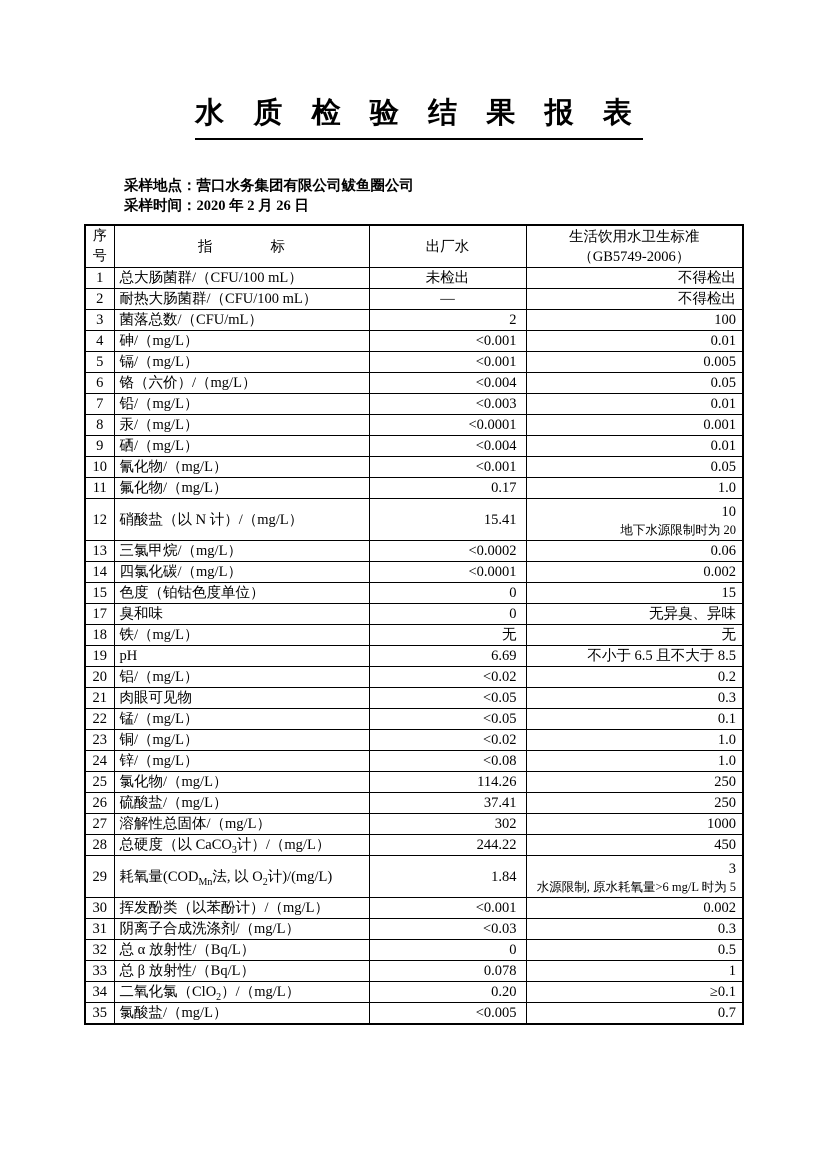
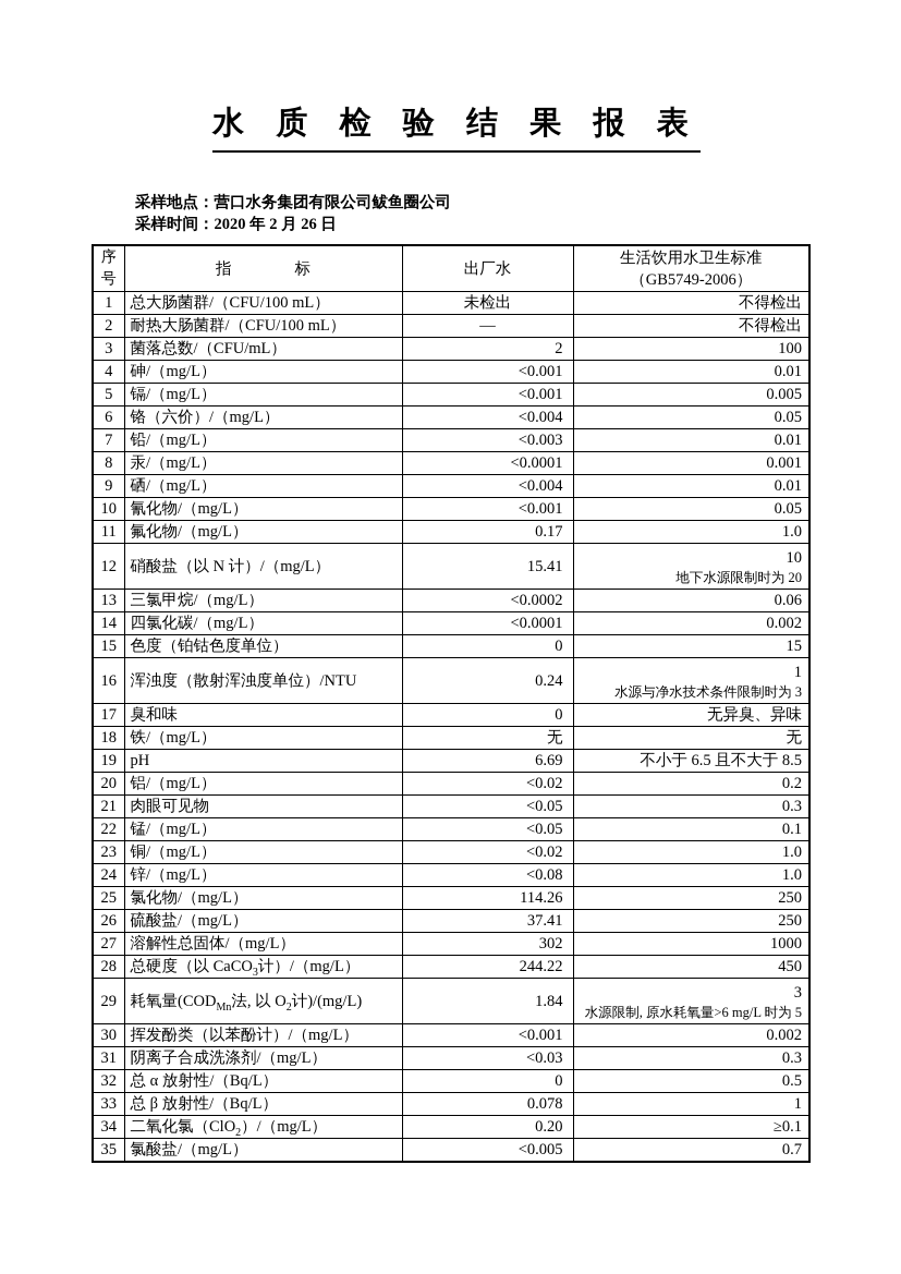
  水 质 检 验 结 果 报 表
  采样地点：营口水务集团有限公司鲅鱼圈公司
  采样时间：2020 年 2 月 26 日
  序号	指 标	出厂水	生活饮用水卫生标准 （GB5749-2006）
  1	总大肠菌群/（CFU/100 mL）	未检出	不得检出
  2	耐热大肠菌群/（CFU/100 mL）	—	不得检出
  3	菌落总数/（CFU/mL）	2	100
  4	砷/（mg/L）	<0.001	0.01
  5	镉/（mg/L）	<0.001	0.005
  6	铬（六价）/（mg/L）	<0.004	0.05
  7	铅/（mg/L）	<0.003	0.01
  8	汞/（mg/L）	<0.0001	0.001
  9	硒/（mg/L）	<0.004	0.01
  10	氰化物/（mg/L）	<0.001	0.05
  11	氟化物/（mg/L）	0.17	1.0
  12	硝酸盐（以 N 计）/（mg/L）	15.41	10地下水源限制时为 20
  13	三氯甲烷/（mg/L）	<0.0002	0.06
  14	四氯化碳/（mg/L）	<0.0001	0.002
  15	色度（铂钴色度单位）	0	15
+ 16	浑浊度（散射浑浊度单位）/NTU	0.24	1水源与净水技术条件限制时为 3
  17	臭和味	0	无异臭、异味
  18	铁/（mg/L）	无	无
  19	pH	6.69	不小于 6.5 且不大于 8.5
  20	铝/（mg/L）	<0.02	0.2
  21	肉眼可见物	<0.05	0.3
  22	锰/（mg/L）	<0.05	0.1
  23	铜/（mg/L）	<0.02	1.0
  24	锌/（mg/L）	<0.08	1.0
  25	氯化物/（mg/L）	114.26	250
  26	硫酸盐/（mg/L）	37.41	250
  27	溶解性总固体/（mg/L）	302	1000
  28	总硬度（以 CaCO3计）/（mg/L）	244.22	450
  29	耗氧量(CODMn法, 以 O2计)/(mg/L)	1.84	3水源限制, 原水耗氧量>6 mg/L 时为 5
  30	挥发酚类（以苯酚计）/（mg/L）	<0.001	0.002
  31	阴离子合成洗涤剂/（mg/L）	<0.03	0.3
  32	总 α 放射性/（Bq/L）	0	0.5
  33	总 β 放射性/（Bq/L）	0.078	1
  34	二氧化氯（ClO2）/（mg/L）	0.20	≥0.1
  35	氯酸盐/（mg/L）	<0.005	0.7
